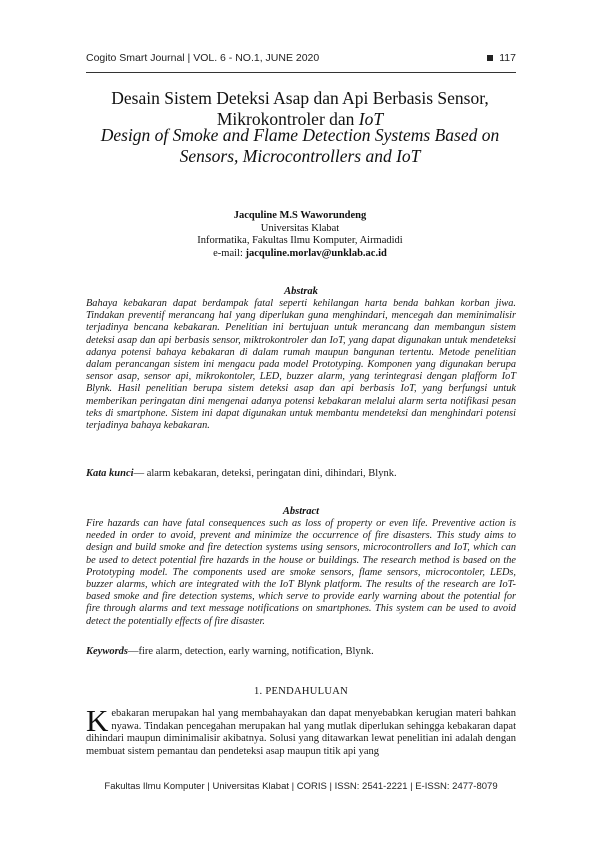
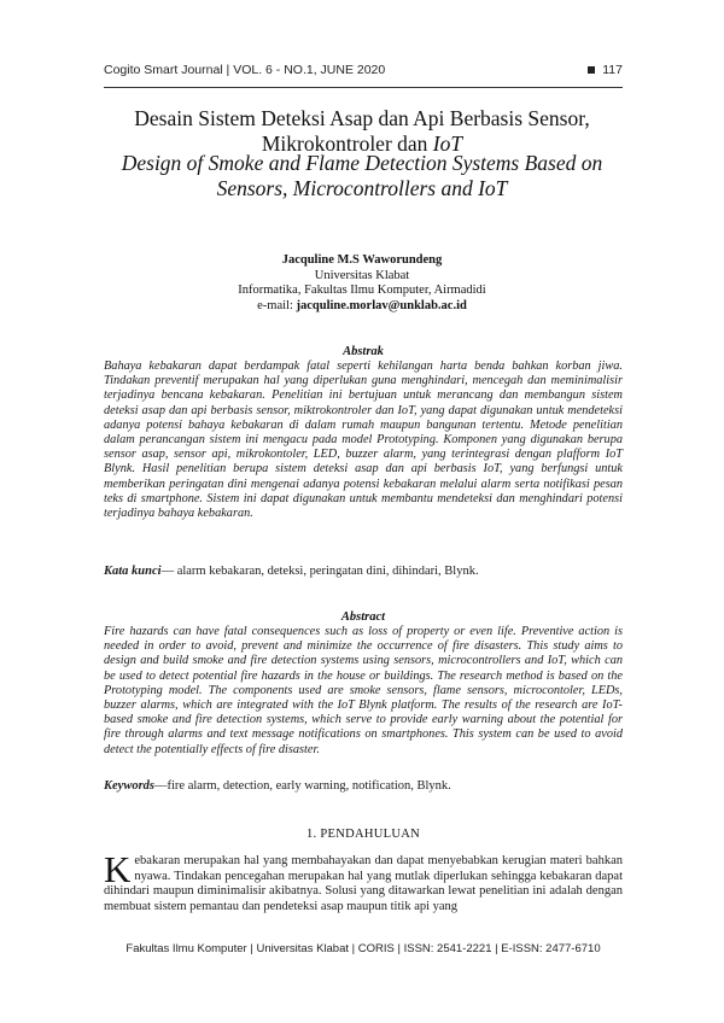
  Cogito Smart Journal | VOL. 6 - NO.1, JUNE 2020
  117
  Desain Sistem Deteksi Asap dan Api Berbasis Sensor,
  Mikrokontroler dan IoT
  Design of Smoke and Flame Detection Systems Based on
  Sensors, Microcontrollers and IoT
  Jacquline M.S Waworundeng
  Universitas Klabat
  Informatika, Fakultas Ilmu Komputer, Airmadidi
  e-mail: jacquline.morlav@unklab.ac.id
  Abstrak
- Bahaya kebakaran dapat berdampak fatal seperti kehilangan harta benda bahkan korban jiwa. Tindakan preventif merancang hal yang diperlukan guna menghindari, mencegah dan meminimalisir terjadinya bencana kebakaran. Penelitian ini bertujuan untuk merancang dan membangun sistem deteksi asap dan api berbasis sensor, miktrokontroler dan IoT, yang dapat digunakan untuk mendeteksi adanya potensi bahaya kebakaran di dalam rumah maupun bangunan tertentu. Metode penelitian dalam perancangan sistem ini mengacu pada model Prototyping. Komponen yang digunakan berupa sensor asap, sensor api, mikrokontoler, LED, buzzer alarm, yang terintegrasi dengan plafform IoT Blynk. Hasil penelitian berupa sistem deteksi asap dan api berbasis IoT, yang berfungsi untuk memberikan peringatan dini mengenai adanya potensi kebakaran melalui alarm serta notifikasi pesan teks di smartphone. Sistem ini dapat digunakan untuk membantu mendeteksi dan menghindari potensi terjadinya bahaya kebakaran.
+ Bahaya kebakaran dapat berdampak fatal seperti kehilangan harta benda bahkan korban jiwa. Tindakan preventif merupakan hal yang diperlukan guna menghindari, mencegah dan meminimalisir terjadinya bencana kebakaran. Penelitian ini bertujuan untuk merancang dan membangun sistem deteksi asap dan api berbasis sensor, miktrokontroler dan IoT, yang dapat digunakan untuk mendeteksi adanya potensi bahaya kebakaran di dalam rumah maupun bangunan tertentu. Metode penelitian dalam perancangan sistem ini mengacu pada model Prototyping. Komponen yang digunakan berupa sensor asap, sensor api, mikrokontoler, LED, buzzer alarm, yang terintegrasi dengan plafform IoT Blynk. Hasil penelitian berupa sistem deteksi asap dan api berbasis IoT, yang berfungsi untuk memberikan peringatan dini mengenai adanya potensi kebakaran melalui alarm serta notifikasi pesan teks di smartphone. Sistem ini dapat digunakan untuk membantu mendeteksi dan menghindari potensi terjadinya bahaya kebakaran.
  Kata kunci— alarm kebakaran, deteksi, peringatan dini, dihindari, Blynk.
  Abstract
  Fire hazards can have fatal consequences such as loss of property or even life. Preventive action is needed in order to avoid, prevent and minimize the occurrence of fire disasters. This study aims to design and build smoke and fire detection systems using sensors, microcontrollers and IoT, which can be used to detect potential fire hazards in the house or buildings. The research method is based on the Prototyping model. The components used are smoke sensors, flame sensors, microcontoler, LEDs, buzzer alarms, which are integrated with the IoT Blynk platform. The results of the research are IoT-based smoke and fire detection systems, which serve to provide early warning about the potential for fire through alarms and text message notifications on smartphones. This system can be used to avoid detect the potentially effects of fire disaster.
  Keywords—fire alarm, detection, early warning, notification, Blynk.
  1. PENDAHULUAN
  K
  ebakaran merupakan hal yang membahayakan dan dapat menyebabkan kerugian materi bahkan nyawa. Tindakan pencegahan merupakan hal yang mutlak diperlukan sehingga kebakaran dapat dihindari maupun diminimalisir akibatnya. Solusi yang ditawarkan lewat penelitian ini adalah dengan membuat sistem pemantau dan pendeteksi asap maupun titik api yang
- Fakultas Ilmu Komputer | Universitas Klabat | CORIS | ISSN: 2541-2221 | E-ISSN: 2477-8079
+ Fakultas Ilmu Komputer | Universitas Klabat | CORIS | ISSN: 2541-2221 | E-ISSN: 2477-6710
